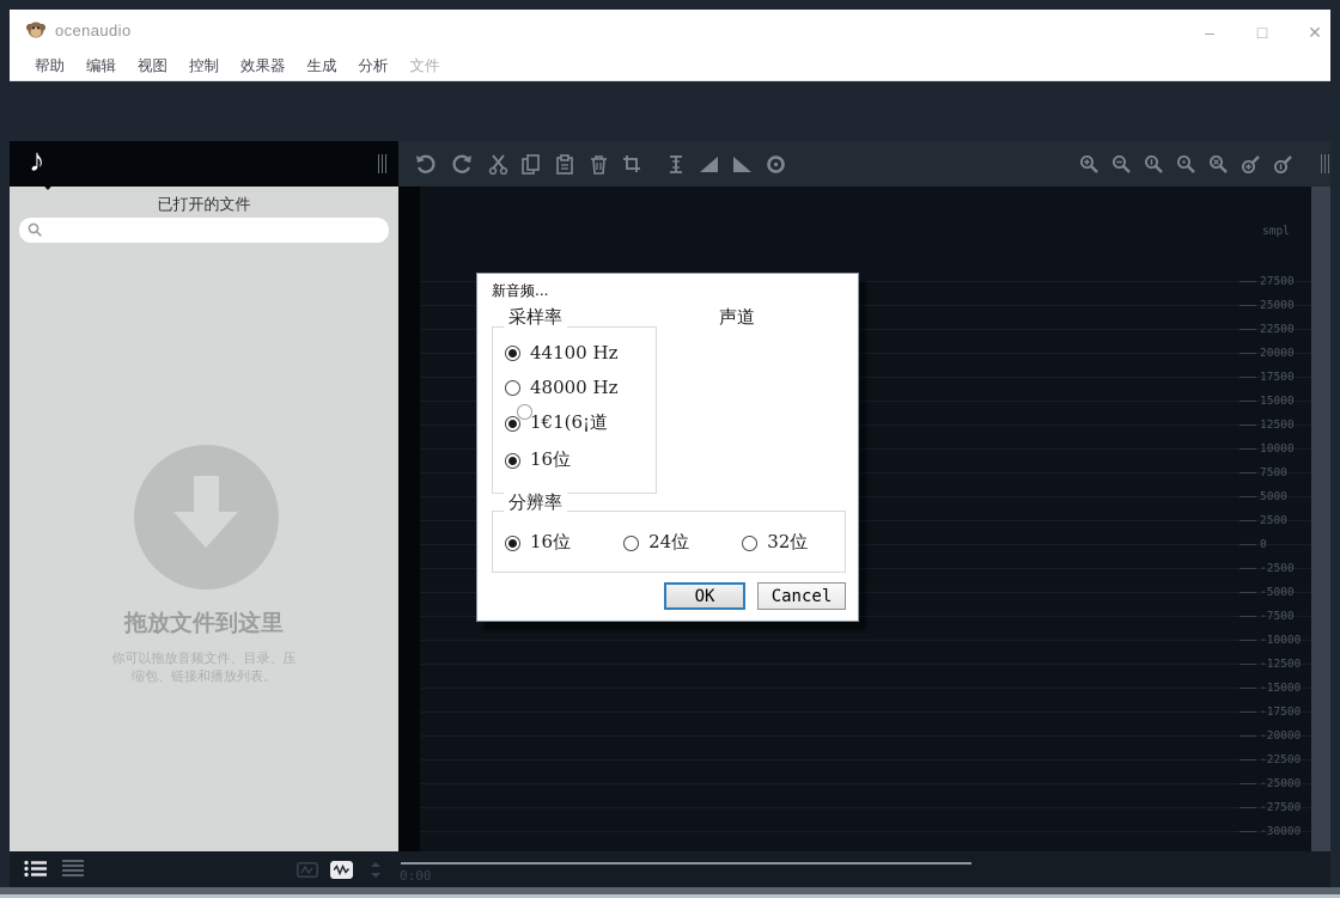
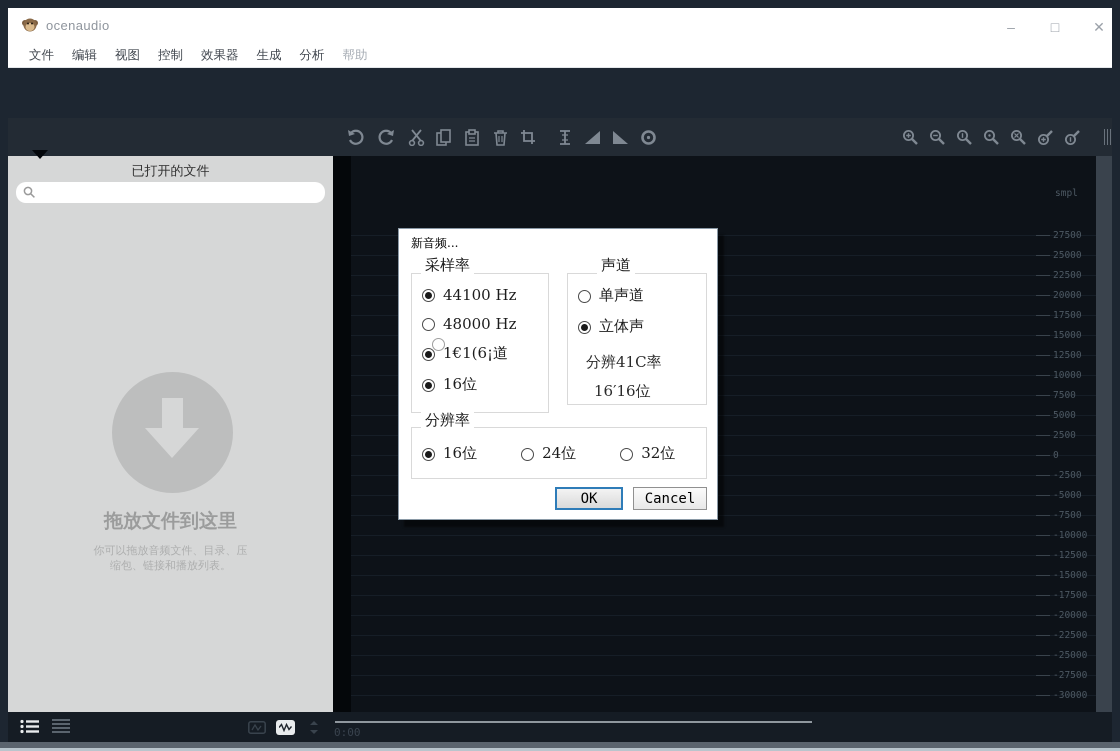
  ocenaudio
  –
  □
  ✕
- 帮助
+ 文件
  编辑
  视图
  控制
  效果器
  生成
  分析
- 文件
+ 帮助
- ♪
  已打开的文件
  拖放文件到这里
  你可以拖放音频文件、目录、压
  缩包、链接和播放列表。
  27500
  25000
  22500
  20000
  17500
  15000
  12500
  10000
  7500
  5000
  2500
  0
  -2500
  -5000
  -7500
  -10000
  -12500
  -15000
  -17500
  -20000
  -22500
  -25000
  -27500
  -30000
  smpl
  0:00
  新音频...
  采样率
  44100 Hz
  48000 Hz
  1€1(6¡道
  16位
  声道
+ 单声道
+ 立体声
+ 分辨41C率
+ 16′16位
  分辨率
  16位
  24位
  32位
  OK
  Cancel
